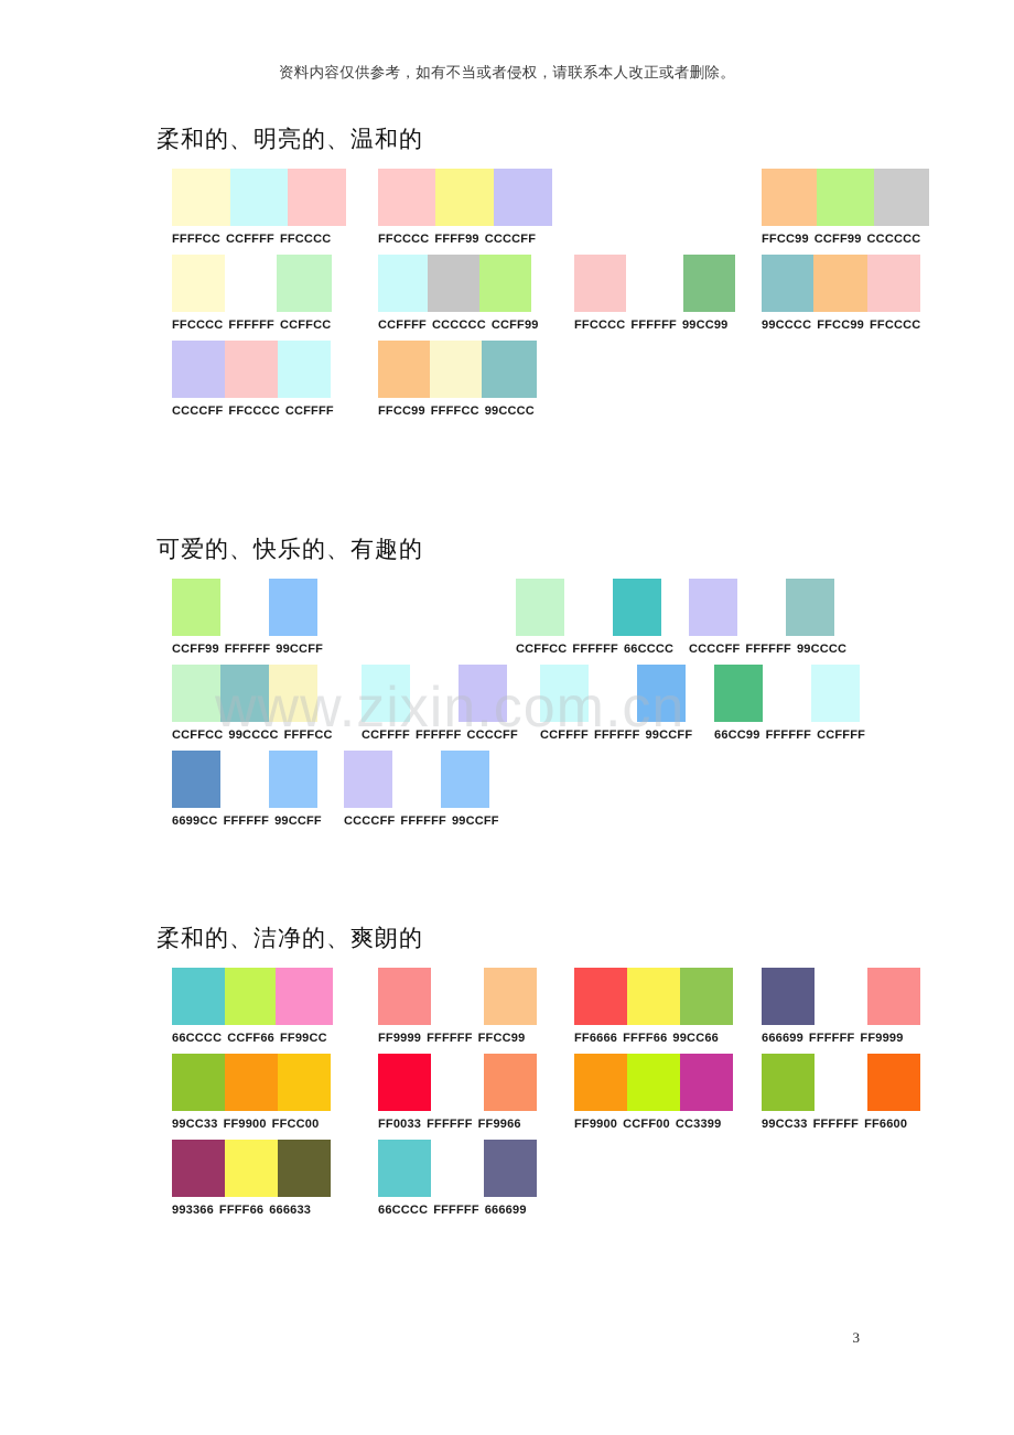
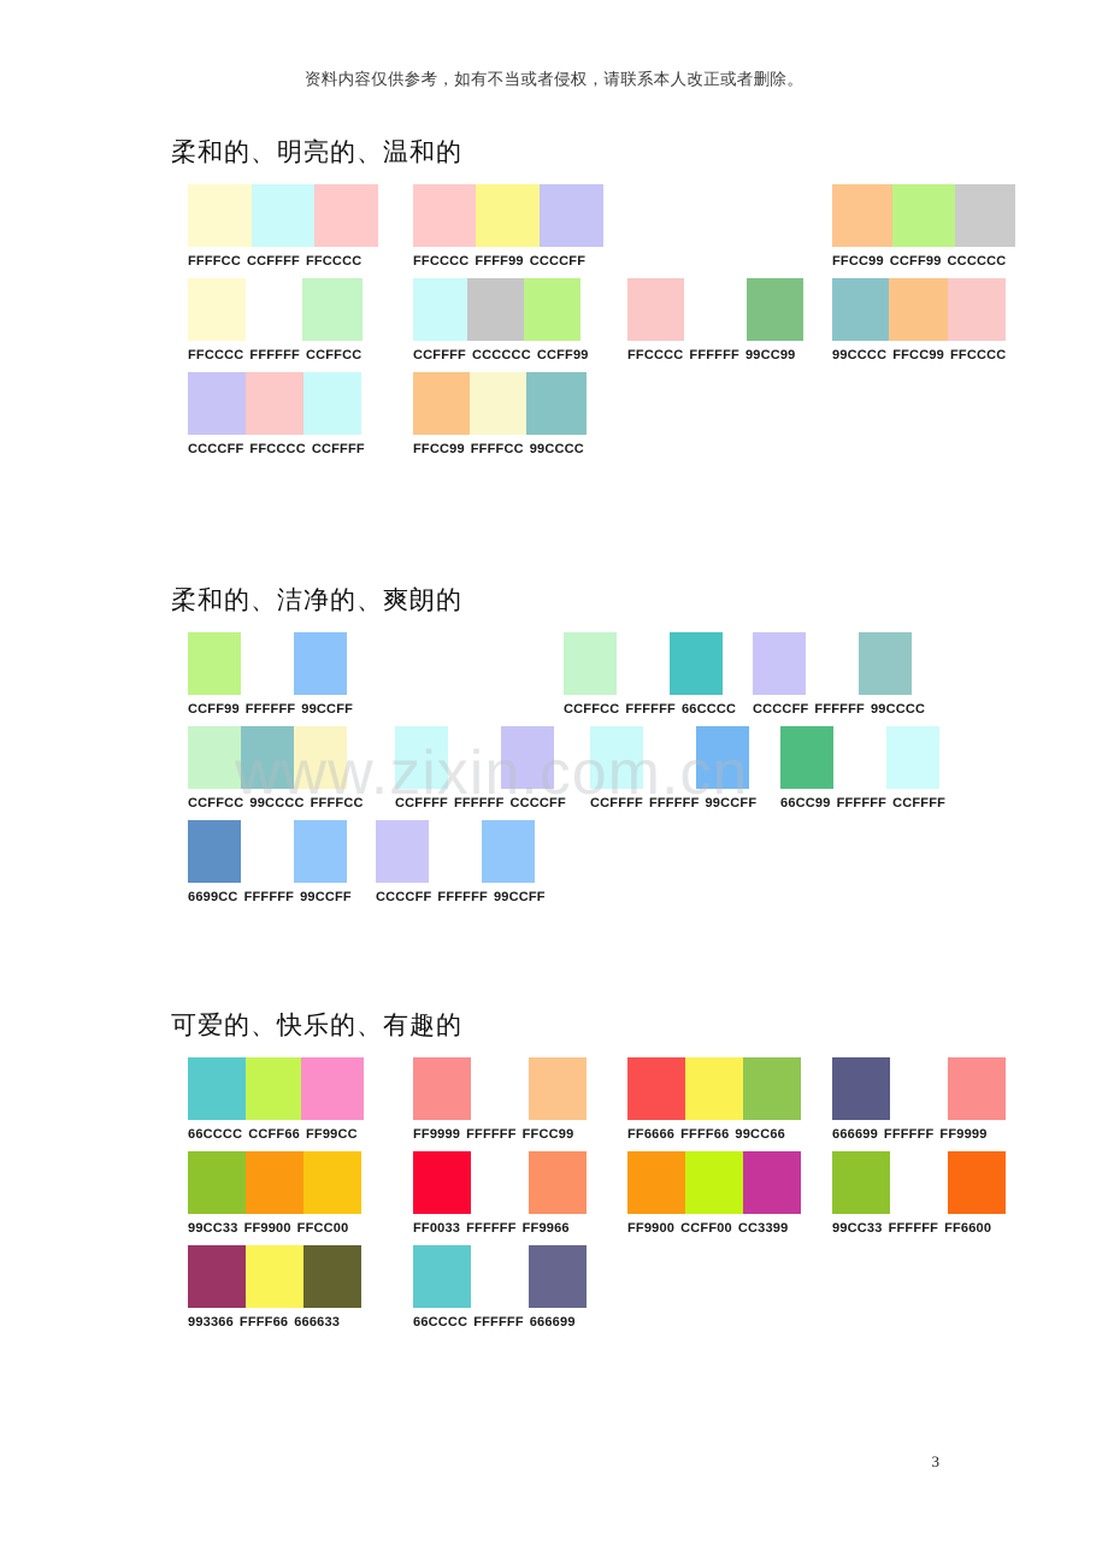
  资料内容仅供参考，如有不当或者侵权，请联系本人改正或者删除。
  柔和的、明亮的、温和的
  FFFFCC CCFFFF FFCCCC
  FFCCCC FFFF99 CCCCFF
  FFCC99 CCFF99 CCCCCC
  FFCCCC FFFFFF CCFFCC
  CCFFFF CCCCCC CCFF99
  FFCCCC FFFFFF 99CC99
  99CCCC FFCC99 FFCCCC
  CCCCFF FFCCCC CCFFFF
  FFCC99 FFFFCC 99CCCC
- 可爱的、快乐的、有趣的
+ 柔和的、洁净的、爽朗的
  CCFF99 FFFFFF 99CCFF
  CCFFCC FFFFFF 66CCCC
  CCCCFF FFFFFF 99CCCC
  CCFFCC 99CCCC FFFFCC
  CCFFFF FFFFFF CCCCFF
  CCFFFF FFFFFF 99CCFF
  66CC99 FFFFFF CCFFFF
  6699CC FFFFFF 99CCFF
  CCCCFF FFFFFF 99CCFF
- 柔和的、洁净的、爽朗的
+ 可爱的、快乐的、有趣的
  66CCCC CCFF66 FF99CC
  FF9999 FFFFFF FFCC99
  FF6666 FFFF66 99CC66
  666699 FFFFFF FF9999
  99CC33 FF9900 FFCC00
  FF0033 FFFFFF FF9966
  FF9900 CCFF00 CC3399
  99CC33 FFFFFF FF6600
  993366 FFFF66 666633
  66CCCC FFFFFF 666699
  www.zixin.com.cn
  3
